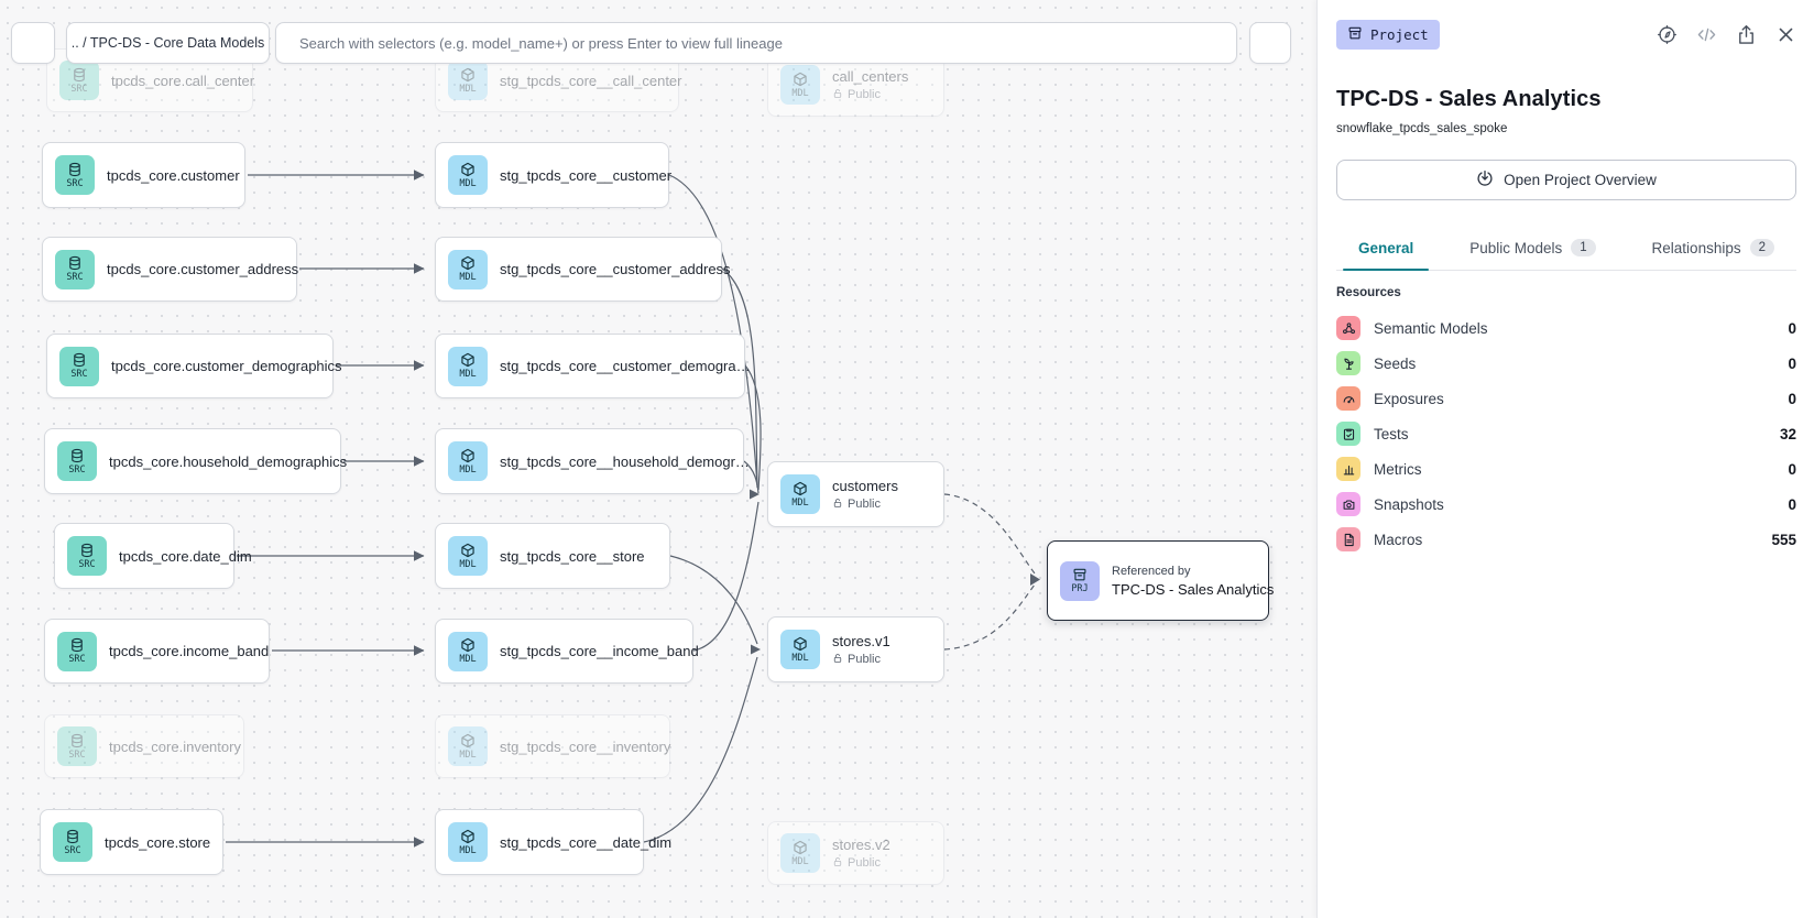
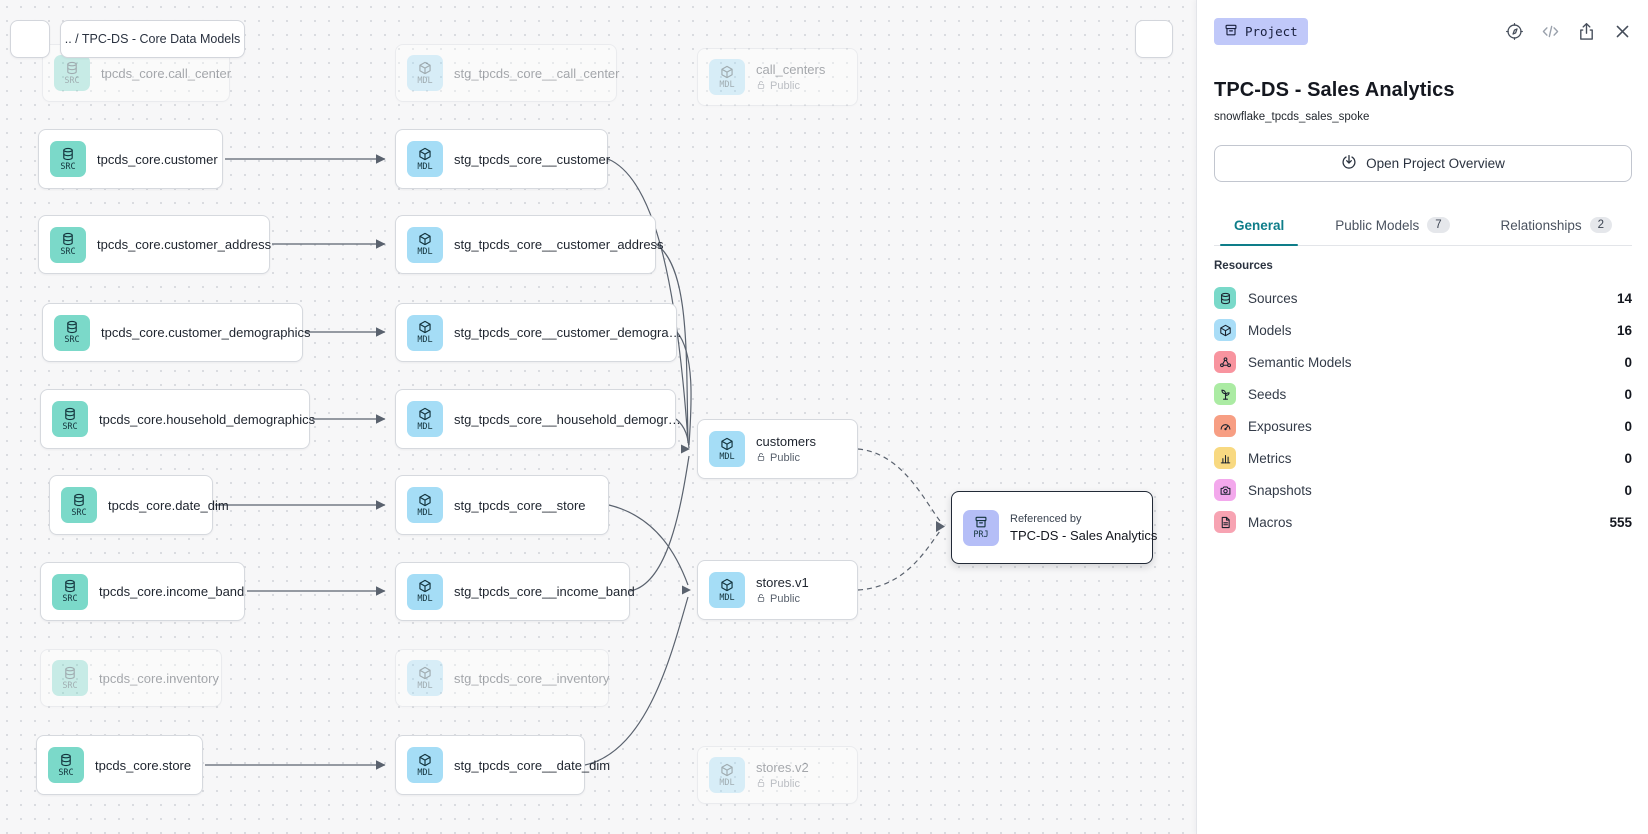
  SRC
  tpcds_core.call_center
  MDL
  stg_tpcds_core__call_center
  MDL
  call_centers
  Public
  SRC
  tpcds_core.customer
  MDL
  stg_tpcds_core__customer
  SRC
  tpcds_core.customer_address
  MDL
  stg_tpcds_core__customer_address
  SRC
  tpcds_core.customer_demographics
  MDL
  stg_tpcds_core__customer_demogra…
  SRC
  tpcds_core.household_demographics
  MDL
  stg_tpcds_core__household_demogr…
  SRC
  tpcds_core.date_dim
  MDL
  stg_tpcds_core__store
  SRC
  tpcds_core.income_band
  MDL
  stg_tpcds_core__income_band
  SRC
  tpcds_core.inventory
  MDL
  stg_tpcds_core__inventory
  SRC
  tpcds_core.store
  MDL
  stg_tpcds_core__date_dim
  MDL
  customers
  Public
  MDL
  stores.v1
  Public
  MDL
  stores.v2
  Public
  PRJ
  Referenced by
  TPC-DS - Sales Analytics
  .. / TPC-DS - Core Data Models
- Search with selectors (e.g. model_name+) or press Enter to view full lineage
  Project
  TPC-DS - Sales Analytics
  snowflake_tpcds_sales_spoke
  Open Project Overview
  General
  Public Models
- 1
+ 7
  Relationships
  2
  Resources
+ Sources
+ 14
+ Models
+ 16
  Semantic Models
  0
  Seeds
  0
  Exposures
  0
- Tests
- 32
  Metrics
  0
  Snapshots
  0
  Macros
  555
